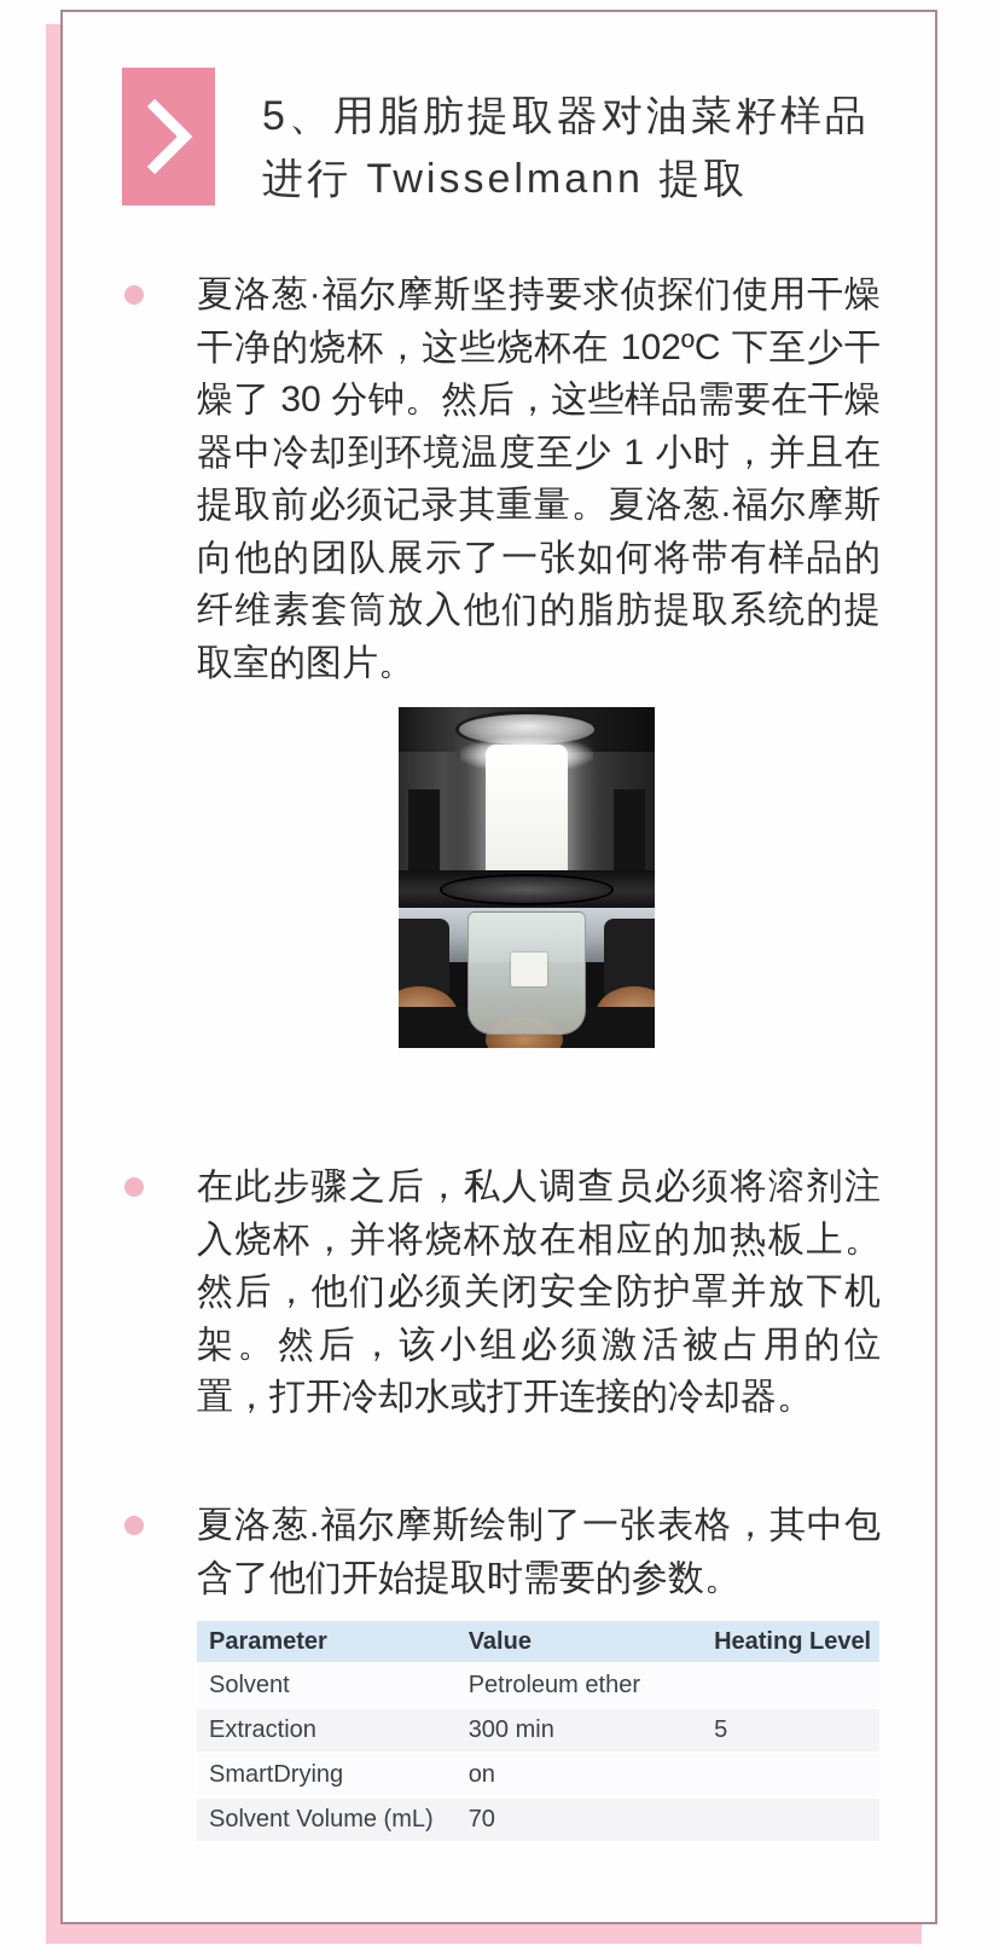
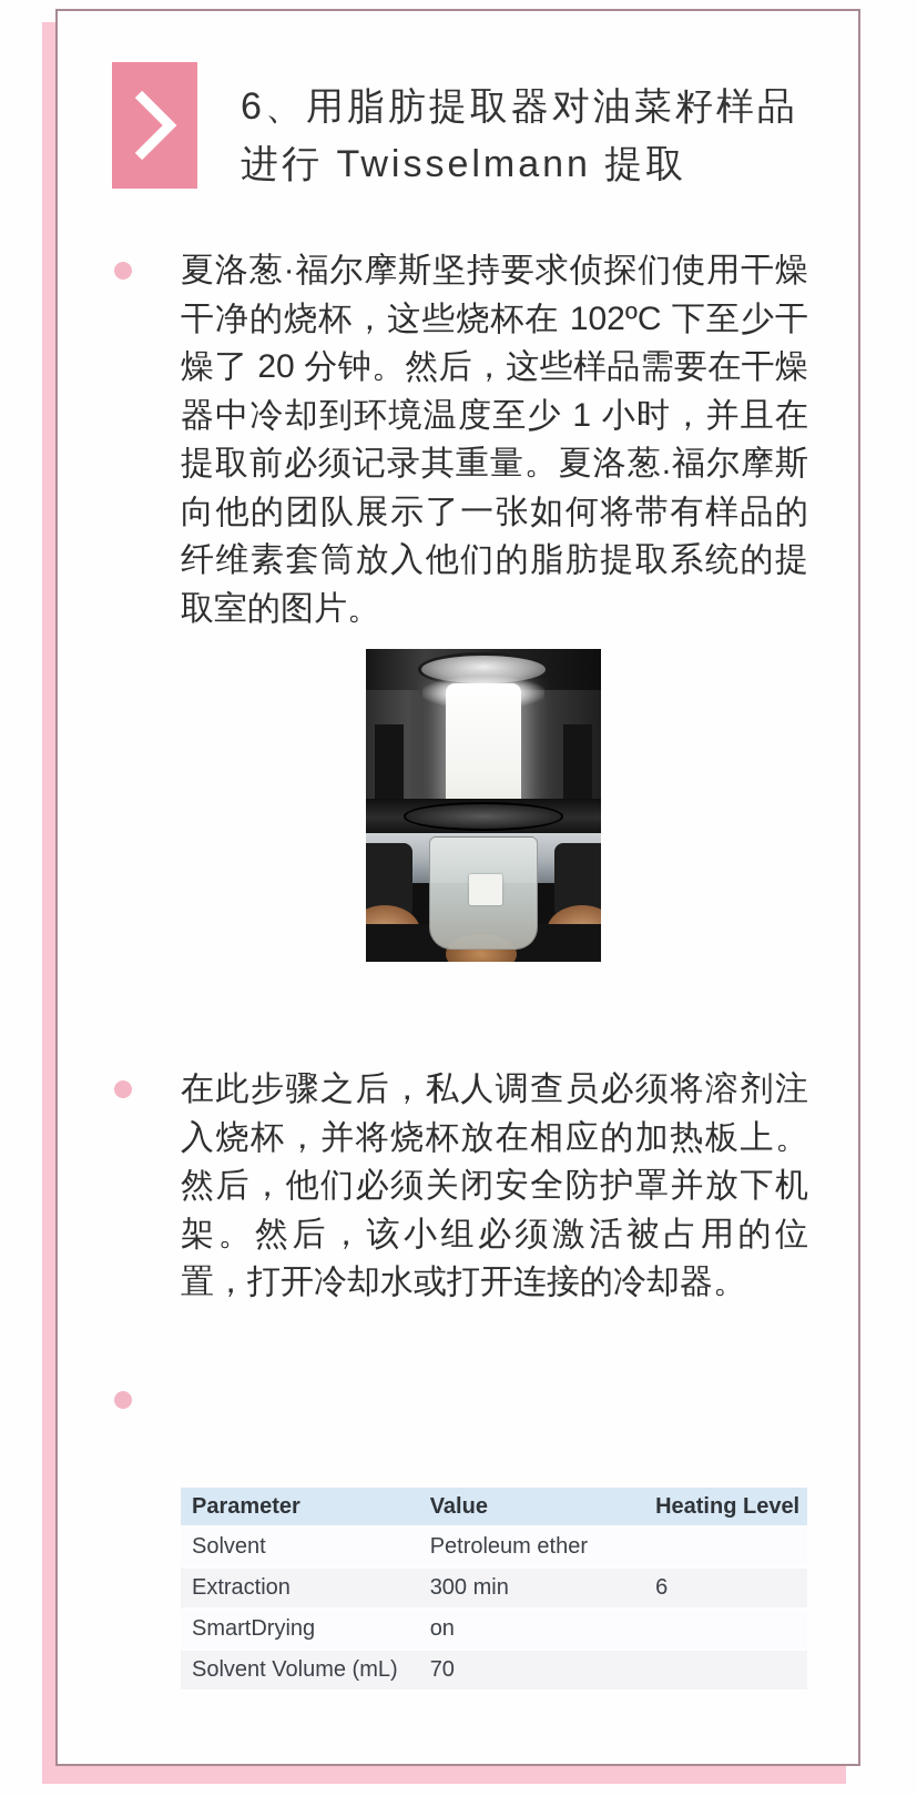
- 5、用脂肪提取器对油菜籽样品
+ 6、用脂肪提取器对油菜籽样品
  进行 Twisselmann 提取
- 夏洛葱·福尔摩斯坚持要求侦探们使用干燥干净的烧杯，这些烧杯在 102ºC 下至少干燥了 30 分钟。然后，这些样品需要在干燥器中冷却到环境温度至少 1 小时，并且在提取前必须记录其重量。夏洛葱.福尔摩斯向他的团队展示了一张如何将带有样品的纤维素套筒放入他们的脂肪提取系统的提取室的图片。
+ 夏洛葱·福尔摩斯坚持要求侦探们使用干燥干净的烧杯，这些烧杯在 102ºC 下至少干燥了 20 分钟。然后，这些样品需要在干燥器中冷却到环境温度至少 1 小时，并且在提取前必须记录其重量。夏洛葱.福尔摩斯向他的团队展示了一张如何将带有样品的纤维素套筒放入他们的脂肪提取系统的提取室的图片。
  在此步骤之后，私人调查员必须将溶剂注入烧杯，并将烧杯放在相应的加热板上。然后，他们必须关闭安全防护罩并放下机架。然后，该小组必须激活被占用的位置，打开冷却水或打开连接的冷却器。
- 夏洛葱.福尔摩斯绘制了一张表格，其中包含了他们开始提取时需要的参数。
  Parameter	Value	Heating Level
  Solvent	Petroleum ether
- Extraction	300 min	5
+ Extraction	300 min	6
  SmartDrying	on
  Solvent Volume (mL)	70
